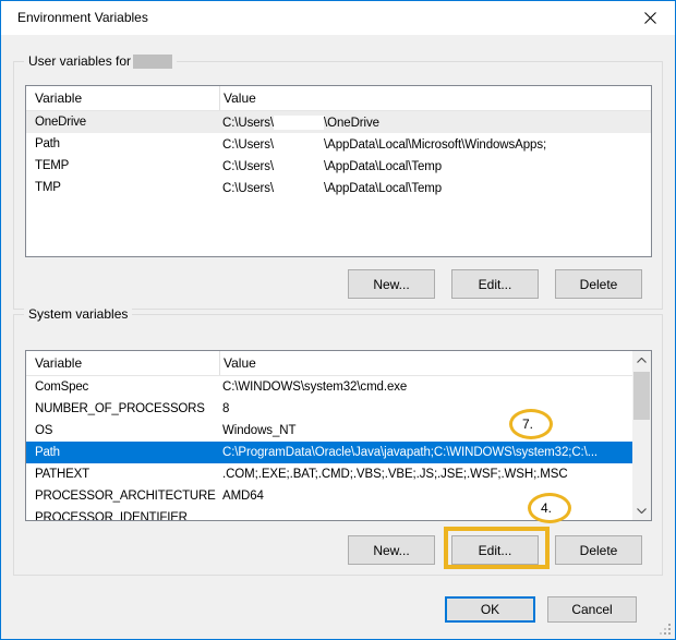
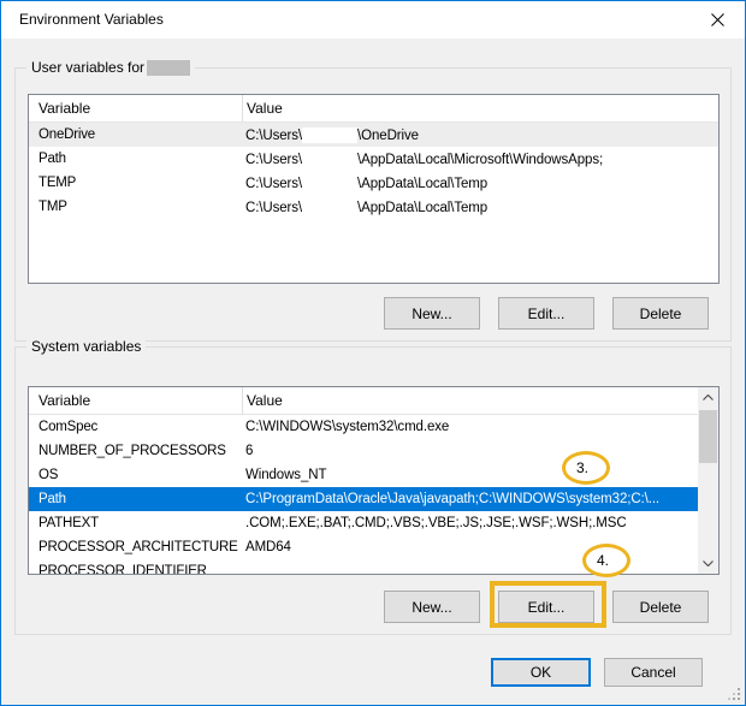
  Environment Variables
  User variables for
  Variable
  Value
  OneDrive
  C:\Users\ \OneDrive
  Path
  C:\Users\ \AppData\Local\Microsoft\WindowsApps;
  TEMP
  C:\Users\ \AppData\Local\Temp
  TMP
  C:\Users\ \AppData\Local\Temp
  New...
  Edit...
  Delete
  System variables
  Variable
  Value
  ComSpec
  C:\WINDOWS\system32\cmd.exe
  NUMBER_OF_PROCESSORS
- 8
+ 6
  OS
  Windows_NT
  Path
  C:\ProgramData\Oracle\Java\javapath;C:\WINDOWS\system32;C:\...
  PATHEXT
  .COM;.EXE;.BAT;.CMD;.VBS;.VBE;.JS;.JSE;.WSF;.WSH;.MSC
  PROCESSOR_ARCHITECTURE
  AMD64
  PROCESSOR_IDENTIFIER
  New...
  Edit...
  Delete
- 7.
+ 3.
  4.
  OK
  Cancel
